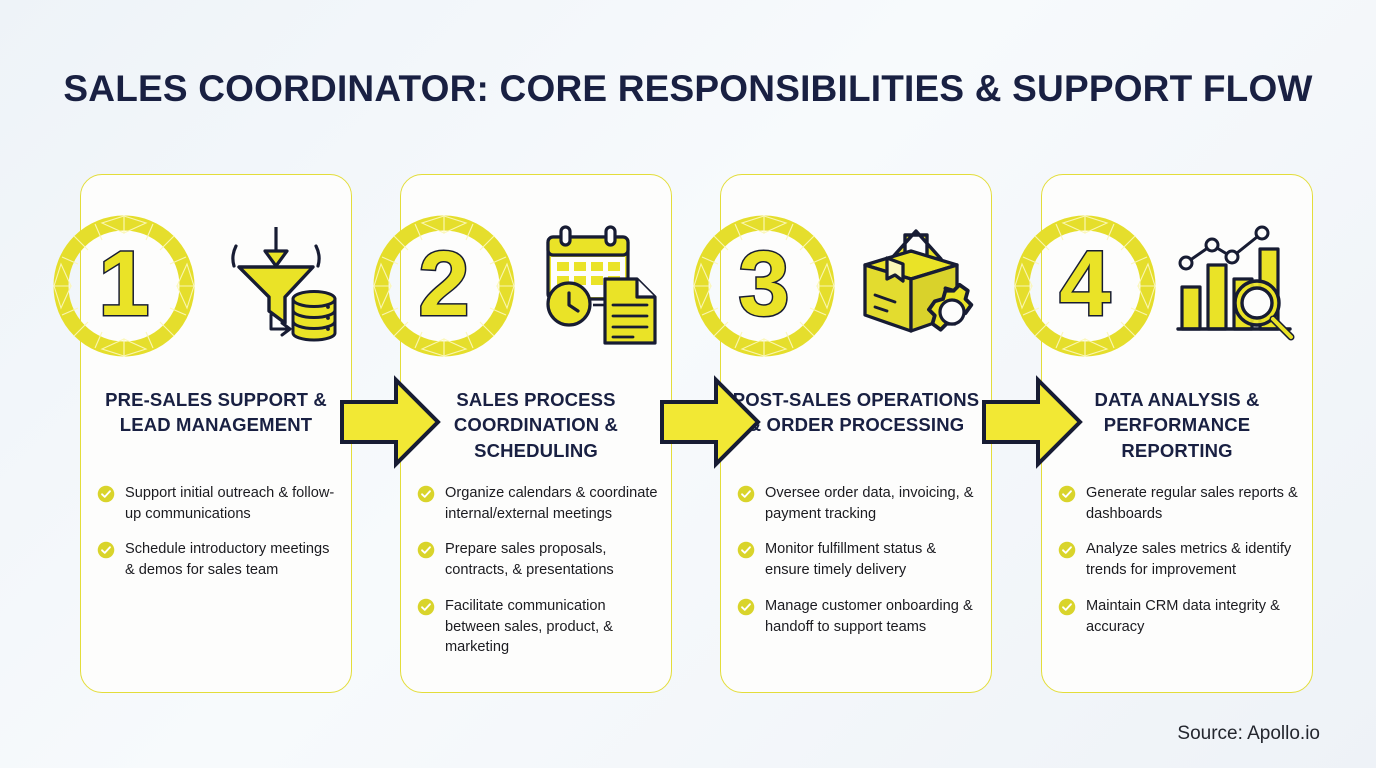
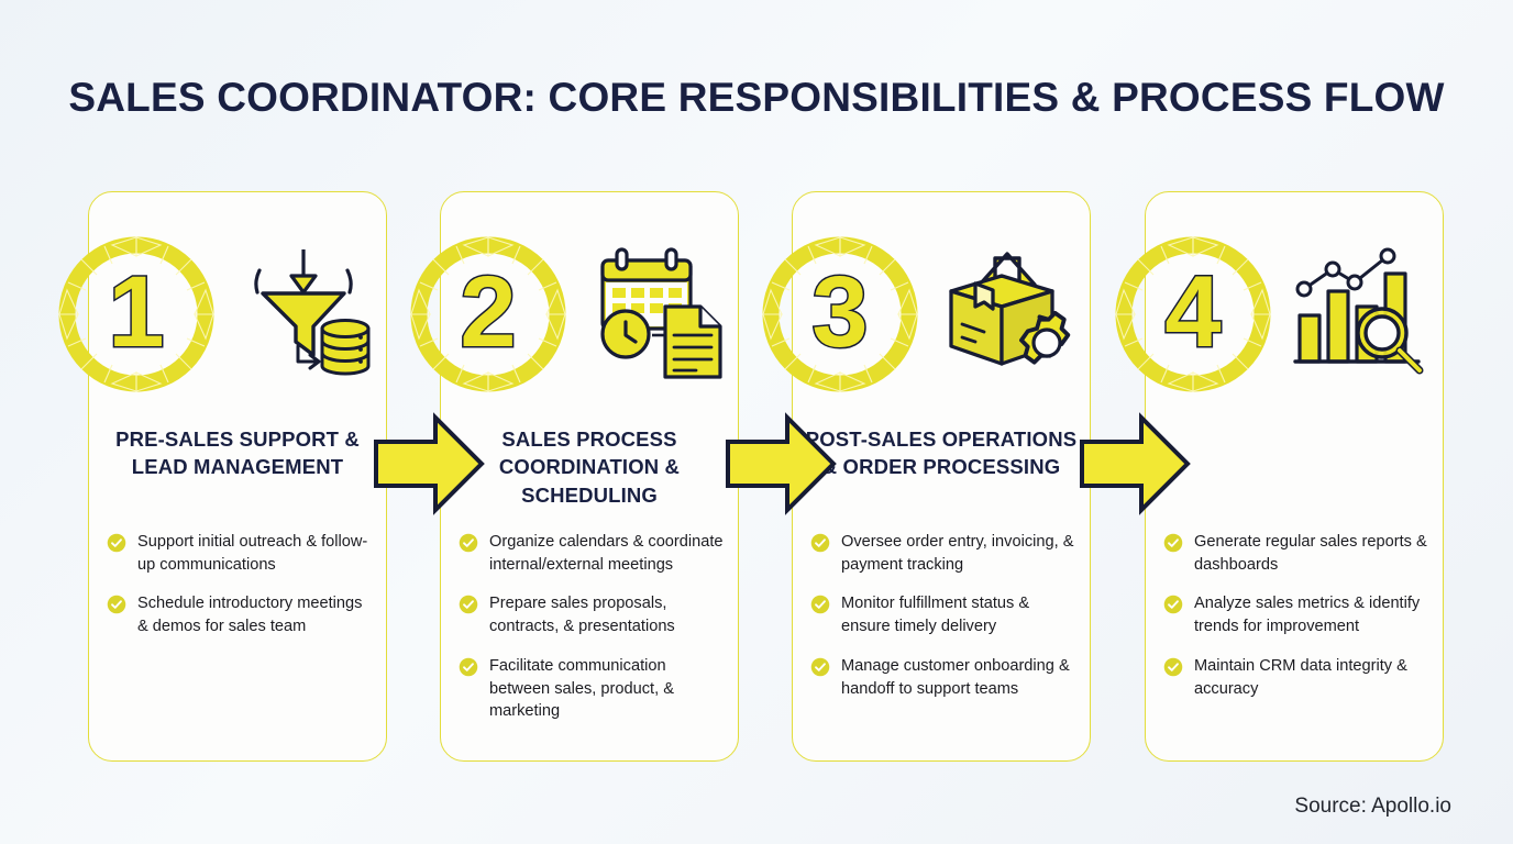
- SALES COORDINATOR: CORE RESPONSIBILITIES & SUPPORT FLOW
+ SALES COORDINATOR: CORE RESPONSIBILITIES & PROCESS FLOW
  1
  PRE-SALES SUPPORT & LEAD MANAGEMENT
  Support initial outreach & follow-up communications
  Schedule introductory meetings & demos for sales team
  2
  SALES PROCESS COORDINATION & SCHEDULING
  Organize calendars & coordinate internal/external meetings
  Prepare sales proposals, contracts, & presentations
  Facilitate communication between sales, product, & marketing
  3
  POST-SALES OPERATIONS ORDER PROCESSING
- Oversee order data, invoicing, & payment tracking
+ Oversee order entry, invoicing, & payment tracking
  Monitor fulfillment status & ensure timely delivery
  Manage customer onboarding & handoff to support teams
  4
- DATA ANALYSIS & PERFORMANCE REPORTING
  Generate regular sales reports & dashboards
  Analyze sales metrics & identify trends for improvement
  Maintain CRM data integrity & accuracy
  Source: Apollo.io
